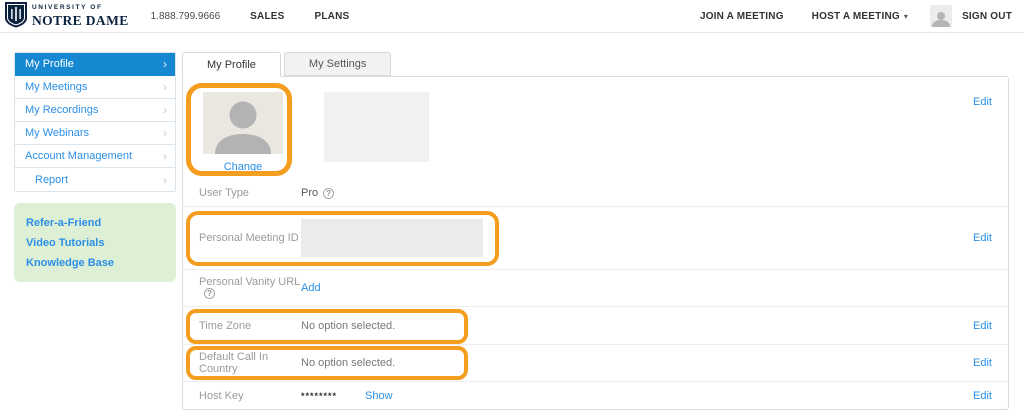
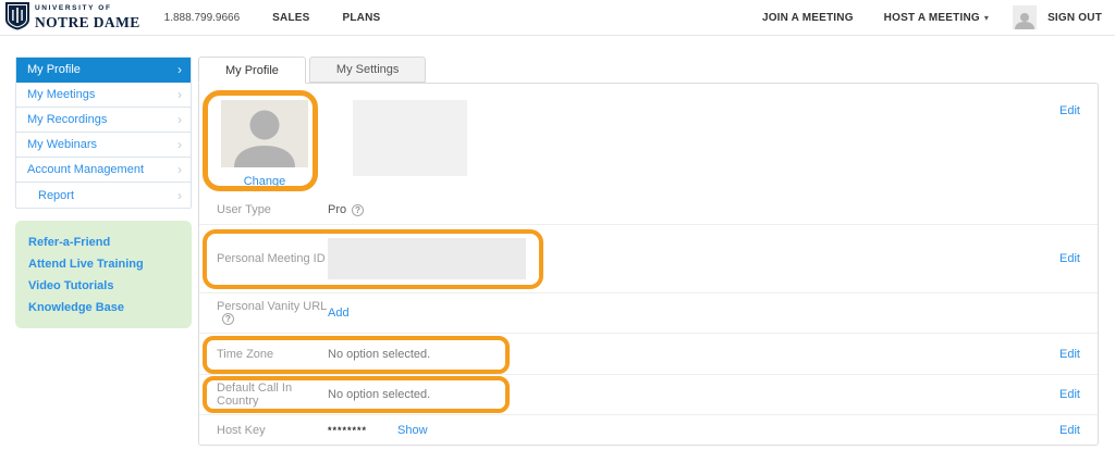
  NOTRE DAME
  1.888.799.9666
  SALES
  PLANS
  JOIN A MEETING
  HOST A MEETING
  ▾
  SIGN OUT
  My Profile
  My Meetings
  My Recordings
  My Webinars
  Account Management
  Report
  Refer-a-Friend
+ Attend Live Training
  Video Tutorials
  Knowledge Base
  My Profile
  My Settings
  Change
  Edit
  User Type
  Pro
  Personal Meeting ID
  Edit
  Personal Vanity URL
  Add
  Time Zone
  No option selected.
  Edit
  Default Call In Country
  No option selected.
  Edit
  Host Key
  ********
  Show
  Edit
